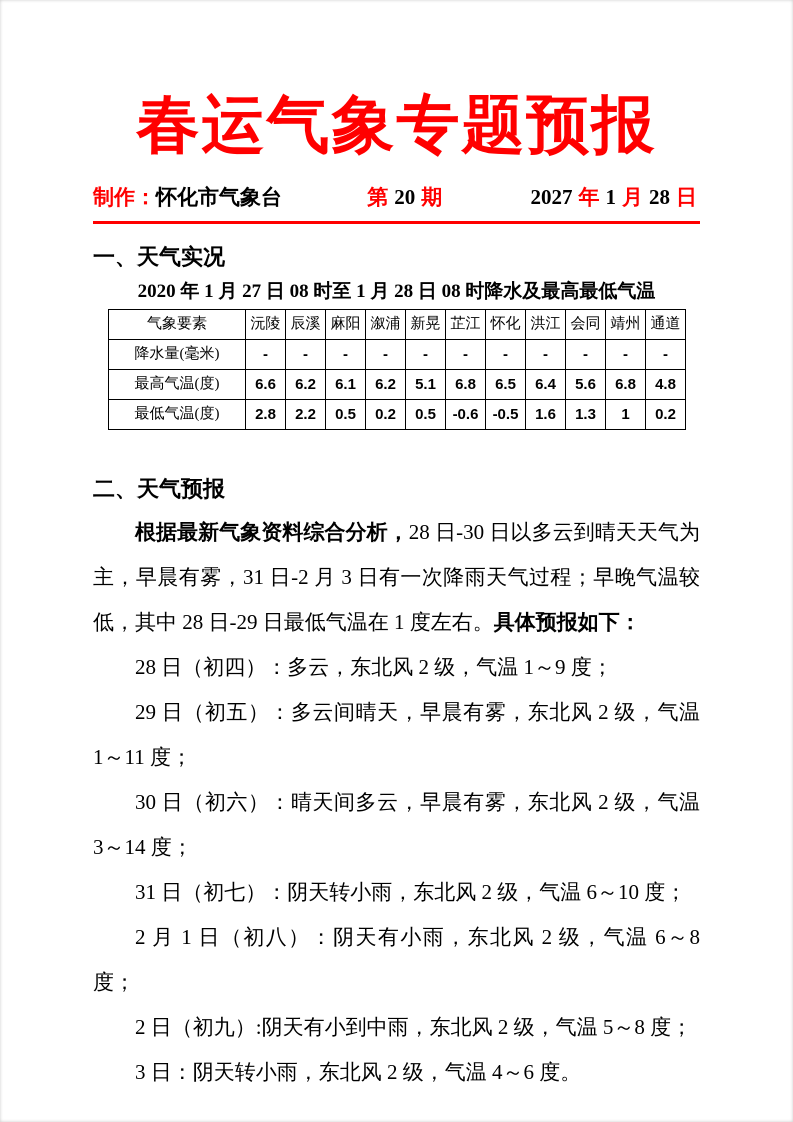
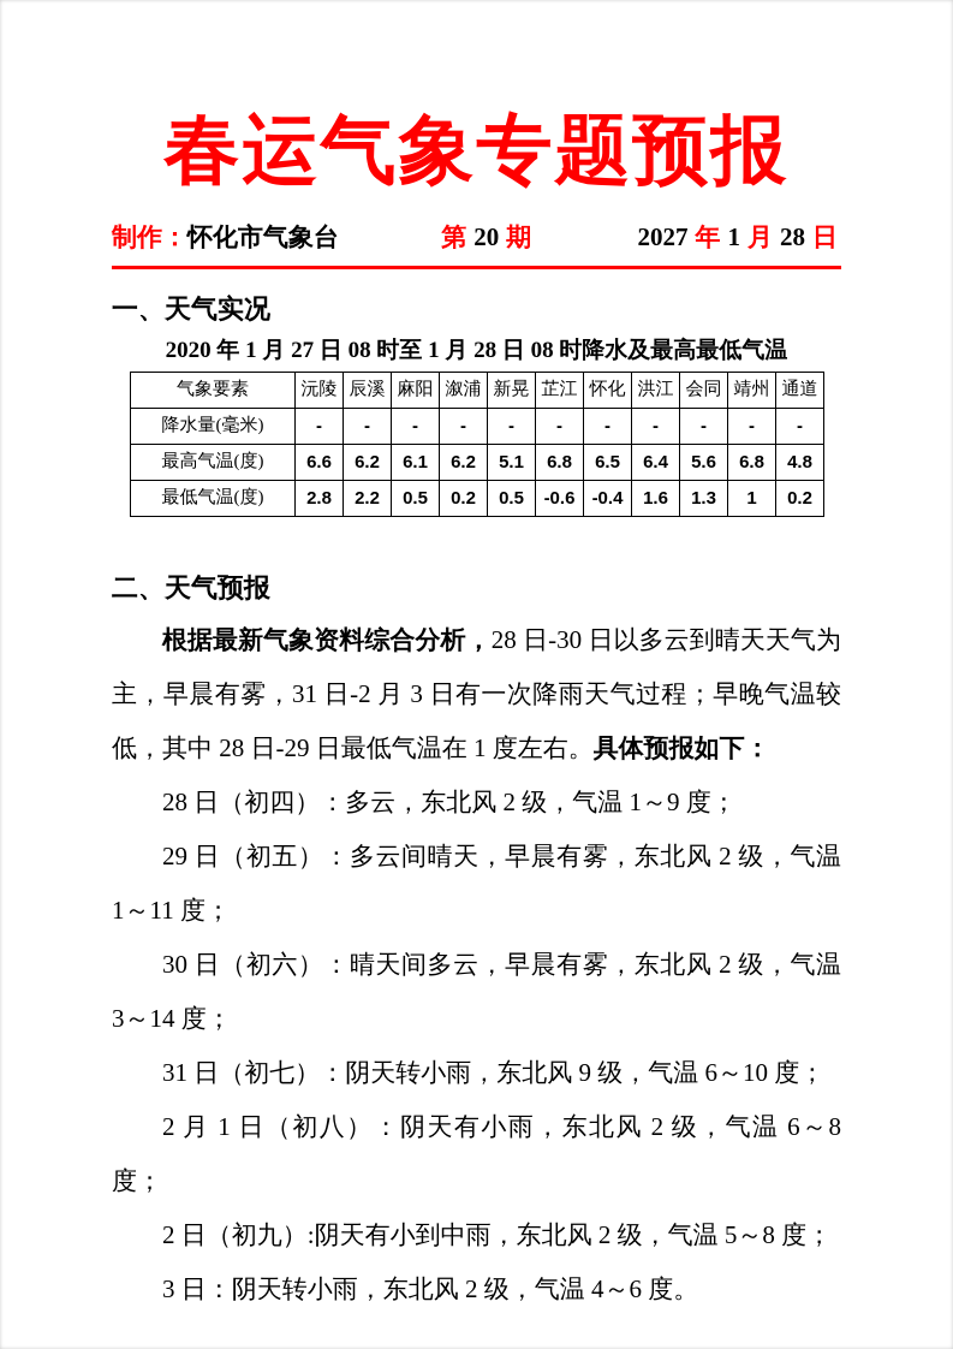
  春运气象专题预报
  制作：怀化市气象台
  第 20 期
  2027 年 1 月 28 日
  一、天气实况
  2020 年 1 月 27 日 08 时至 1 月 28 日 08 时降水及最高最低气温
  气象要素	沅陵	辰溪	麻阳	溆浦	新晃	芷江	怀化	洪江	会同	靖州	通道
  降水量(毫米)	-	-	-	-	-	-	-	-	-	-	-
  最高气温(度)	6.6	6.2	6.1	6.2	5.1	6.8	6.5	6.4	5.6	6.8	4.8
- 最低气温(度)	2.8	2.2	0.5	0.2	0.5	-0.6	-0.5	1.6	1.3	1	0.2
+ 最低气温(度)	2.8	2.2	0.5	0.2	0.5	-0.6	-0.4	1.6	1.3	1	0.2
  二、天气预报
  根据最新气象资料综合分析，28 日-30 日以多云到晴天天气为主，早晨有雾，31 日-2 月 3 日有一次降雨天气过程；早晚气温较低，其中 28 日-29 日最低气温在 1 度左右。具体预报如下：
  28 日（初四）：多云，东北风 2 级，气温 1～9 度；
  29 日（初五）：多云间晴天，早晨有雾，东北风 2 级，气温 1～11 度；
  30 日（初六）：晴天间多云，早晨有雾，东北风 2 级，气温 3～14 度；
- 31 日（初七）：阴天转小雨，东北风 2 级，气温 6～10 度；
+ 31 日（初七）：阴天转小雨，东北风 9 级，气温 6～10 度；
  2 月 1 日（初八）：阴天有小雨，东北风 2 级，气温 6～8 度；
  2 日（初九）:阴天有小到中雨，东北风 2 级，气温 5～8 度；
  3 日：阴天转小雨，东北风 2 级，气温 4～6 度。
